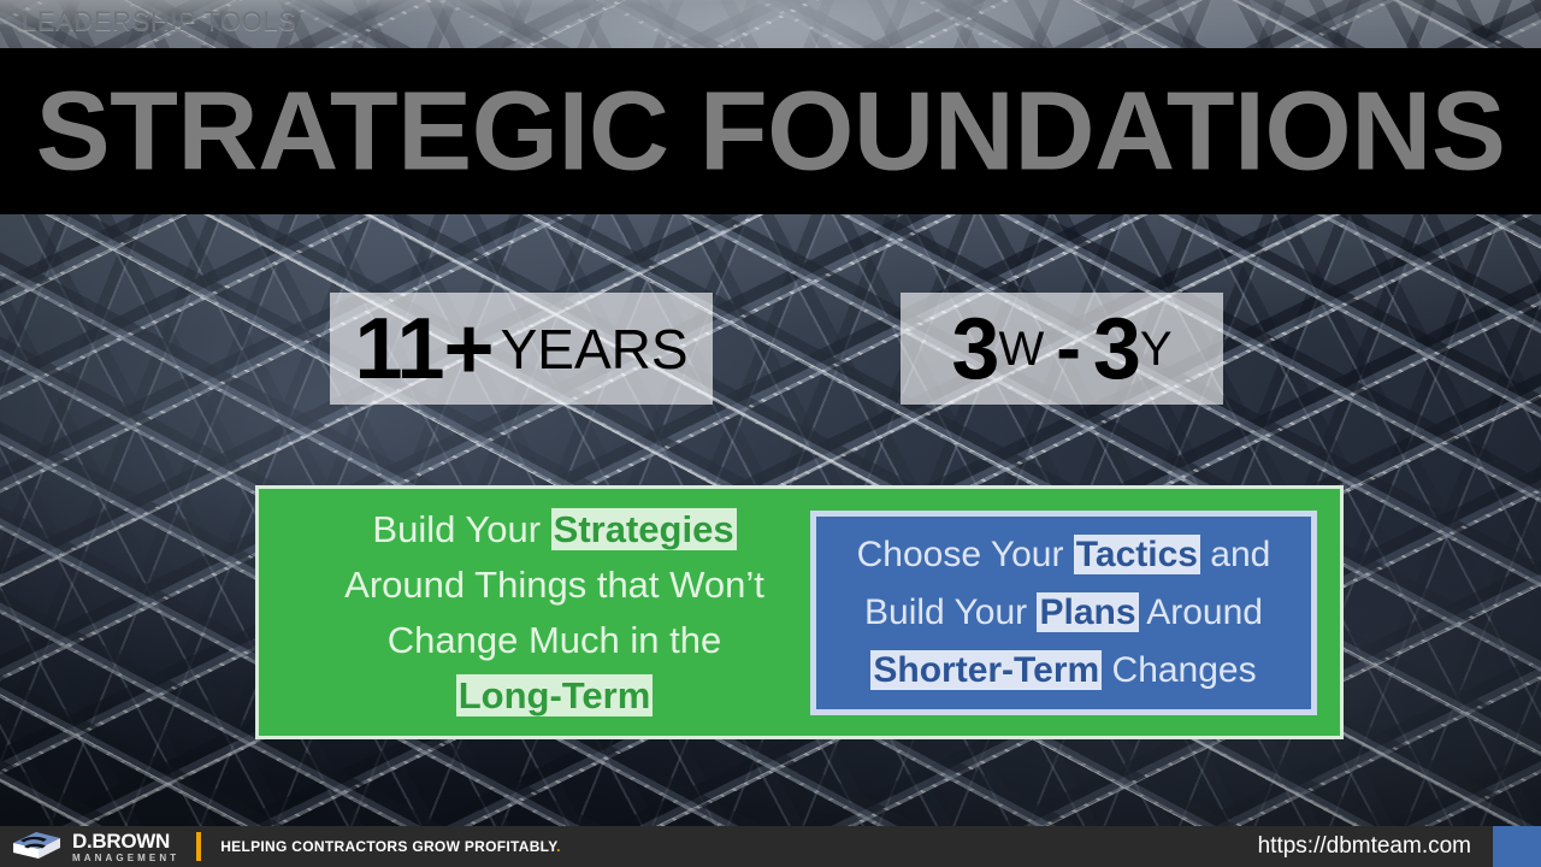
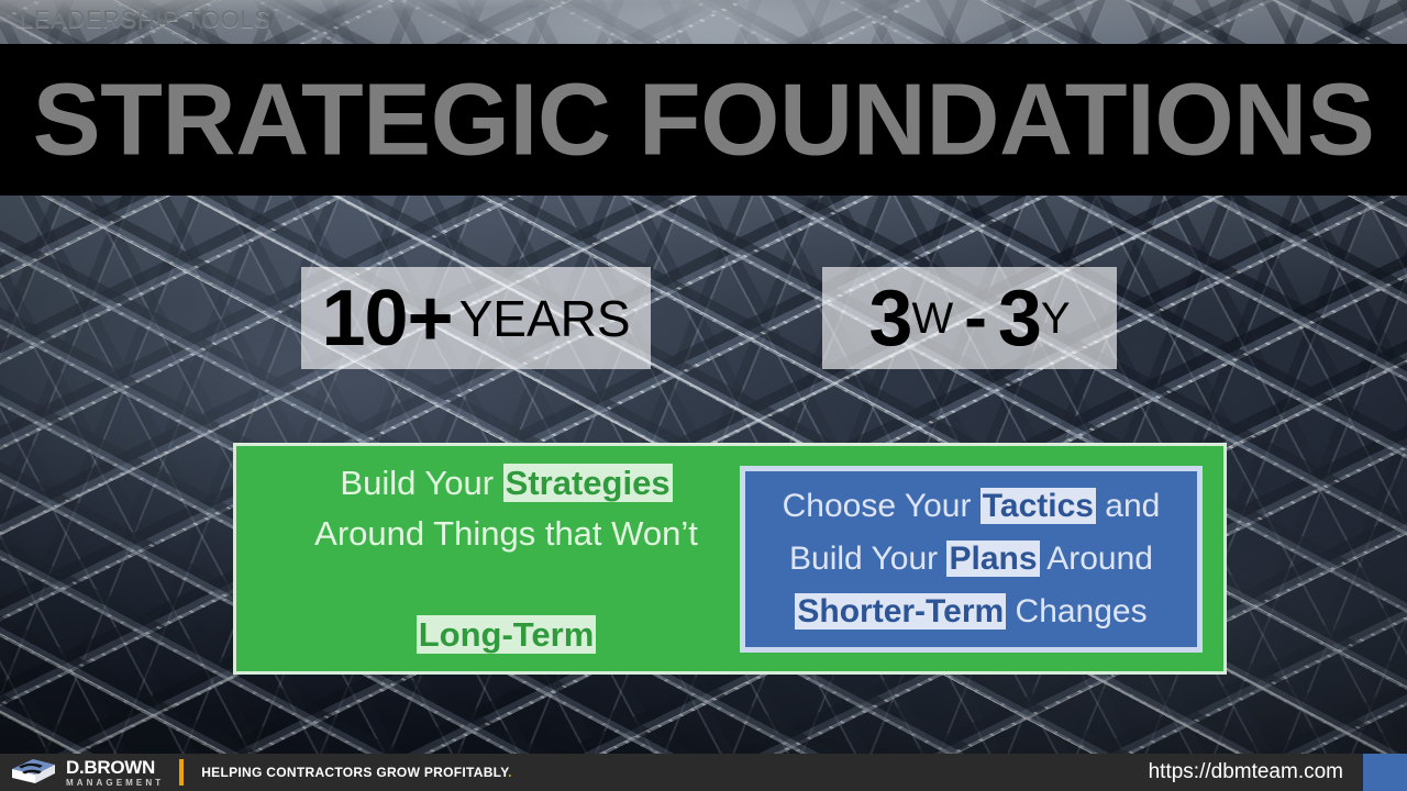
  LEADERSHIP TOOLS
  STRATEGIC FOUNDATIONS
- 11+
+ 10+
  YEARS
  3
  W
  -
  3
  Y
  Build Your Strategies
  Around Things that Won’t
- Change Much in the
  Long-Term
  Choose Your Tactics and
  Build Your Plans Around
  Shorter-Term Changes
  D.BROWN
  MANAGEMENT
  HELPING CONTRACTORS GROW PROFITABLY.
  https://dbmteam.com
